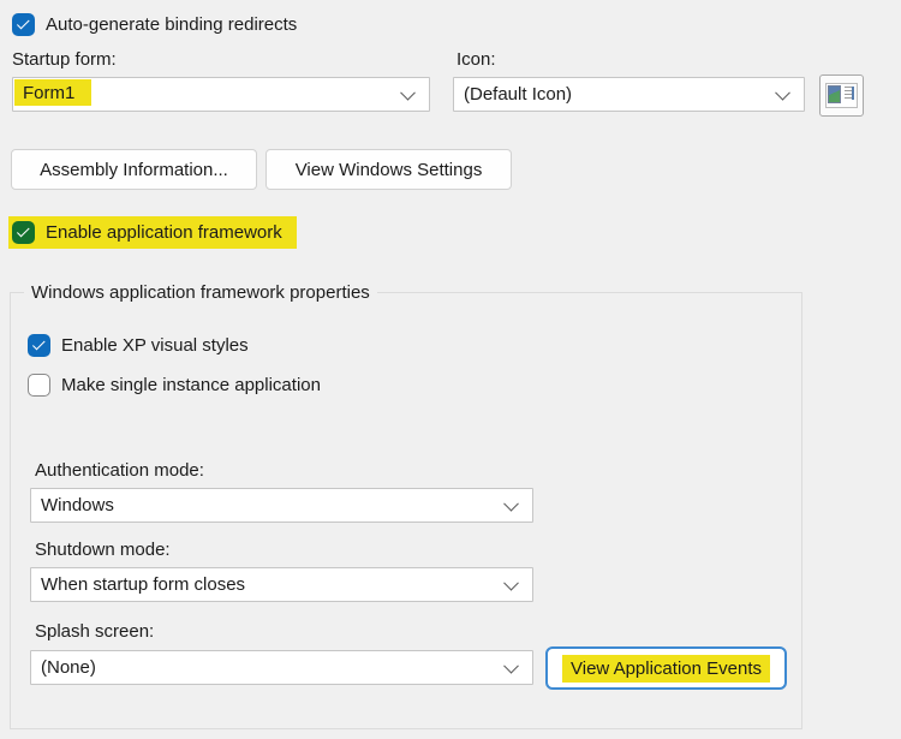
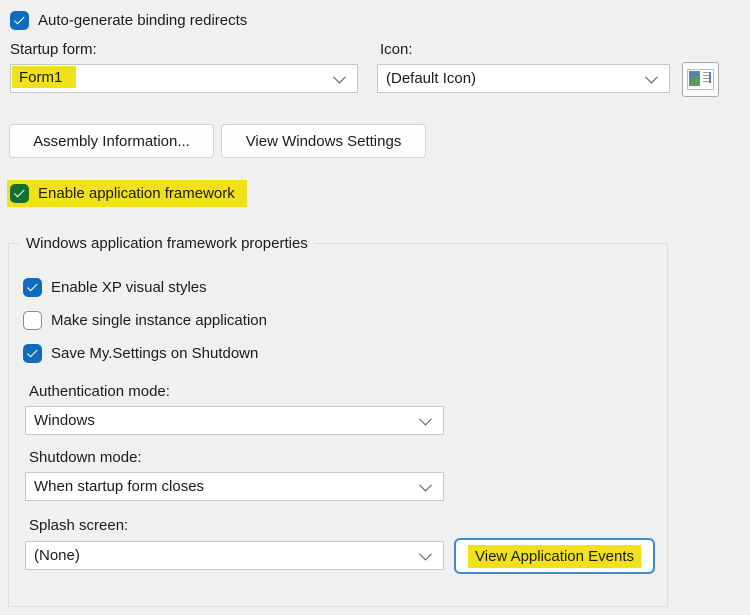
  Auto-generate binding redirects
  Startup form:
  Form1
  Icon:
  (Default Icon)
  Assembly Information...
  View Windows Settings
  Enable application framework
  Windows application framework properties
  Enable XP visual styles
  Make single instance application
+ Save My.Settings on Shutdown
  Authentication mode:
  Windows
  Shutdown mode:
  When startup form closes
  Splash screen:
  (None)
  View Application Events
